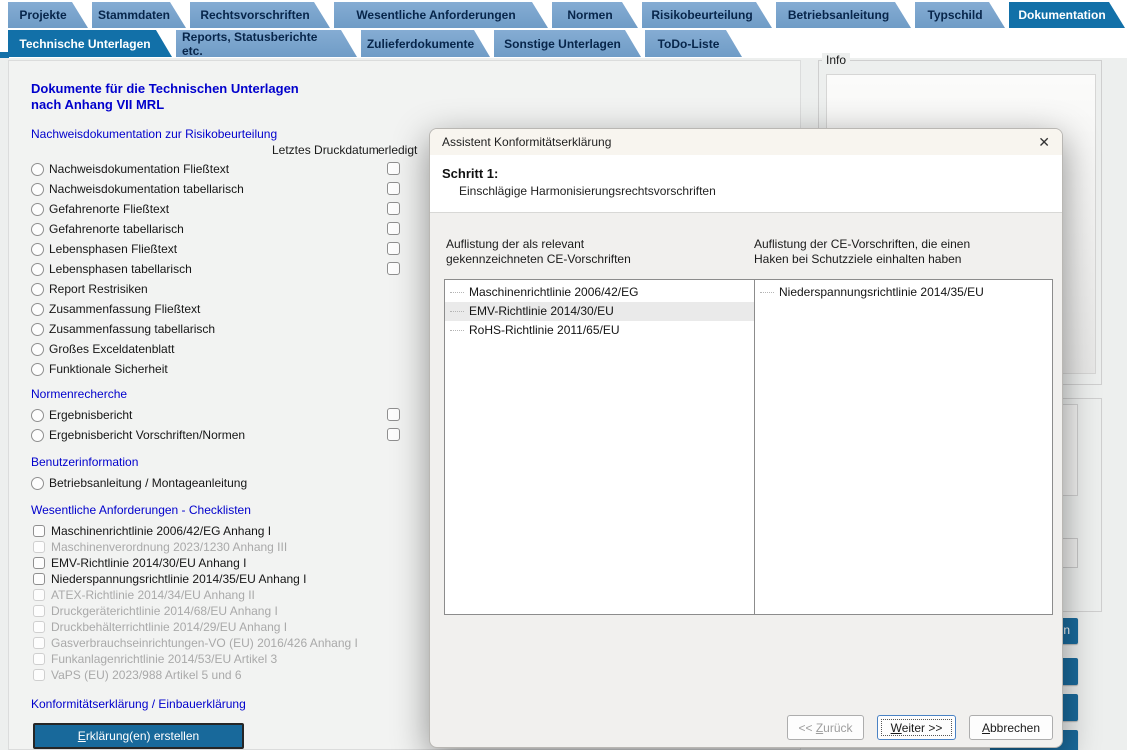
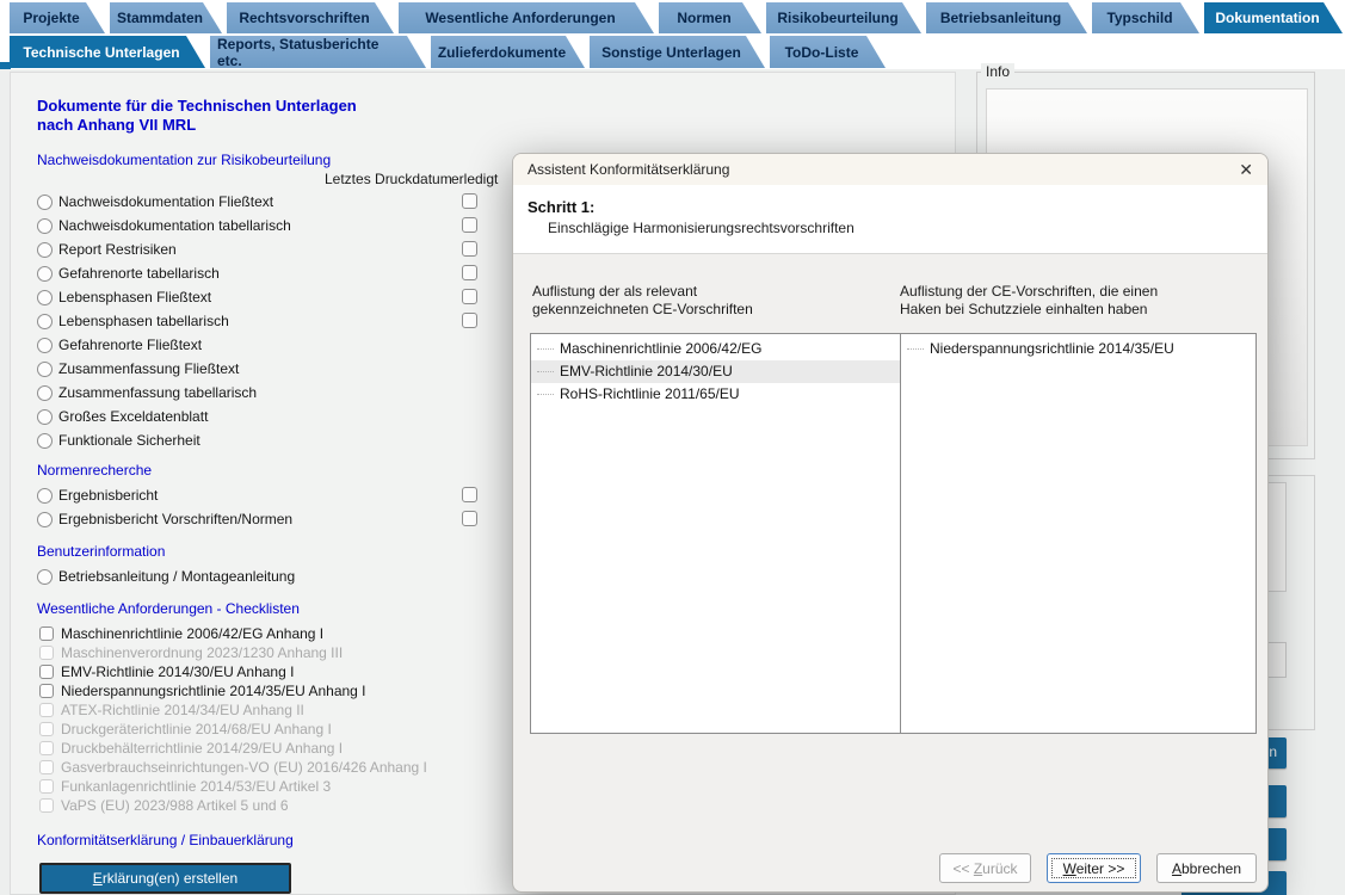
  Projekte
  Stammdaten
  Rechtsvorschriften
  Wesentliche Anforderungen
  Normen
  Risikobeurteilung
  Betriebsanleitung
  Typschild
  Dokumentation
  Technische Unterlagen
  Reports, Statusberichte etc.
  Zulieferdokumente
  Sonstige Unterlagen
  ToDo-Liste
  Dokumente für die Technischen Unterlagen
  nach Anhang VII MRL
  Letztes Druckdatum
  erledigt
  Nachweisdokumentation zur Risikobeurteilung
  Nachweisdokumentation Fließtext
  Nachweisdokumentation tabellarisch
- Gefahrenorte Fließtext
+ Report Restrisiken
  Gefahrenorte tabellarisch
  Lebensphasen Fließtext
  Lebensphasen tabellarisch
- Report Restrisiken
+ Gefahrenorte Fließtext
  Zusammenfassung Fließtext
  Zusammenfassung tabellarisch
  Großes Exceldatenblatt
  Funktionale Sicherheit
  Normenrecherche
  Ergebnisbericht
  Ergebnisbericht Vorschriften/Normen
  Benutzerinformation
  Betriebsanleitung / Montageanleitung
  Wesentliche Anforderungen - Checklisten
  Maschinenrichtlinie 2006/42/EG Anhang I
  Maschinenverordnung 2023/1230 Anhang III
  EMV-Richtlinie 2014/30/EU Anhang I
  Niederspannungsrichtlinie 2014/35/EU Anhang I
  ATEX-Richtlinie 2014/34/EU Anhang II
  Druckgeräterichtlinie 2014/68/EU Anhang I
  Druckbehälterrichtlinie 2014/29/EU Anhang I
  Gasverbrauchseinrichtungen-VO (EU) 2016/426 Anhang I
  Funkanlagenrichtlinie 2014/53/EU Artikel 3
  VaPS (EU) 2023/988 Artikel 5 und 6
  Konformitätserklärung / Einbauerklärung
  Erklärung(en) erstellen
  Info
  n
  Assistent Konformitätserklärung
  ✕
  Schritt 1:
  Einschlägige Harmonisierungsrechtsvorschriften
  Auflistung der als relevant
  gekennzeichneten CE-Vorschriften
  Auflistung der CE-Vorschriften, die einen
  Haken bei Schutzziele einhalten haben
  Maschinenrichtlinie 2006/42/EG
  EMV-Richtlinie 2014/30/EU
  RoHS-Richtlinie 2011/65/EU
  Niederspannungsrichtlinie 2014/35/EU
  << Zurück
  Weiter >>
  Abbrechen
